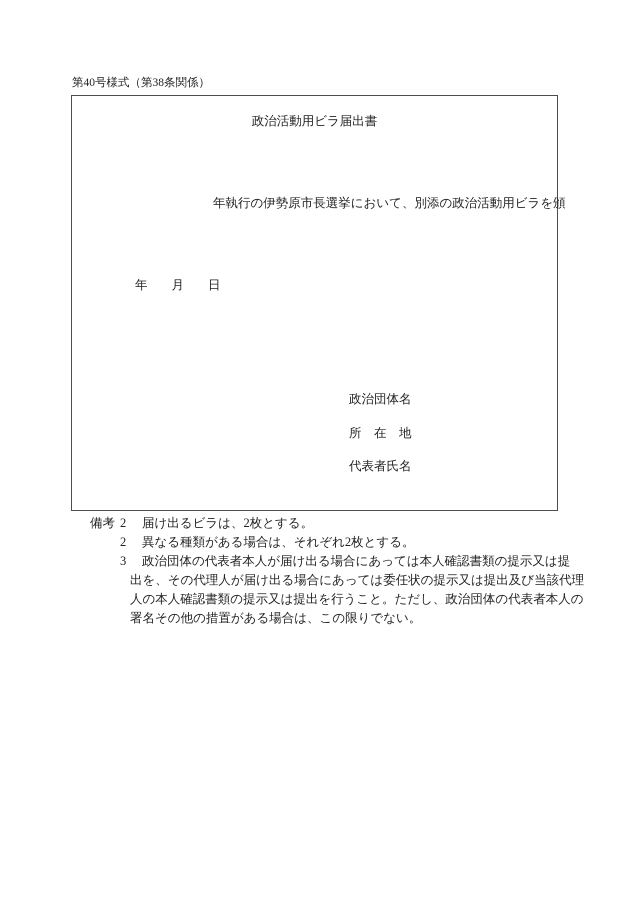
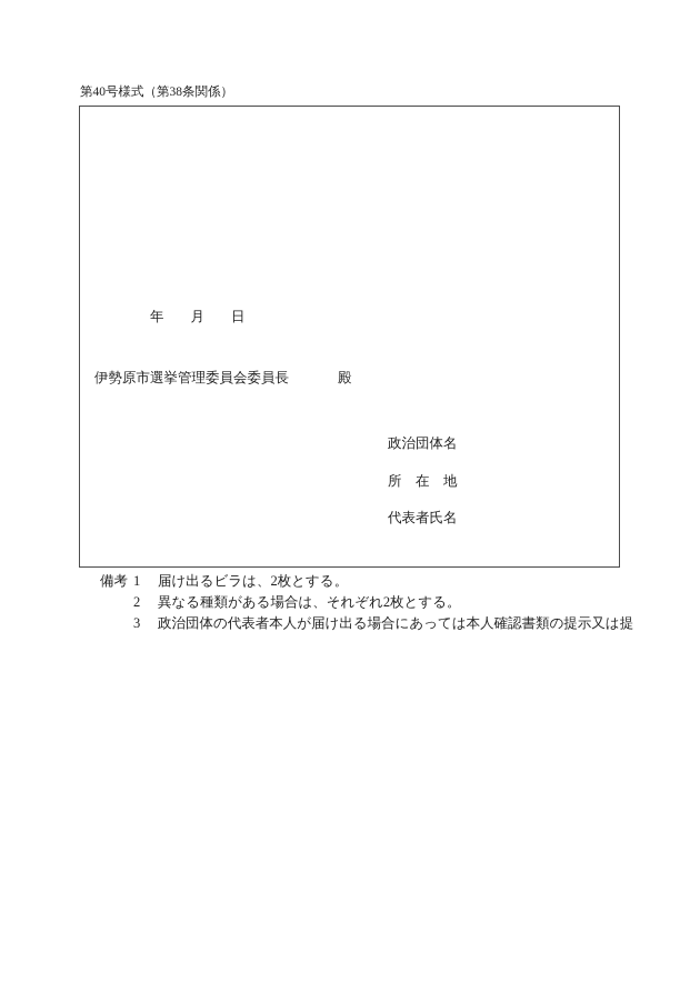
  第40号様式（第38条関係）
- 政治活動用ビラ届出書
- 年執行の伊勢原市長選挙において、別添の政治活動用ビラを頒
  年
  月
  日
+ 伊勢原市選挙管理委員会委員長 殿
  政治団体名
  所 在 地
  代表者氏名
- 備考 2 届け出るビラは、2枚とする。
+ 備考 1 届け出るビラは、2枚とする。
  2 異なる種類がある場合は、それぞれ2枚とする。
  3 政治団体の代表者本人が届け出る場合にあっては本人確認書類の提示又は提
- 出を、その代理人が届け出る場合にあっては委任状の提示又は提出及び当該代理
- 人の本人確認書類の提示又は提出を行うこと。ただし、政治団体の代表者本人の
- 署名その他の措置がある場合は、この限りでない。
